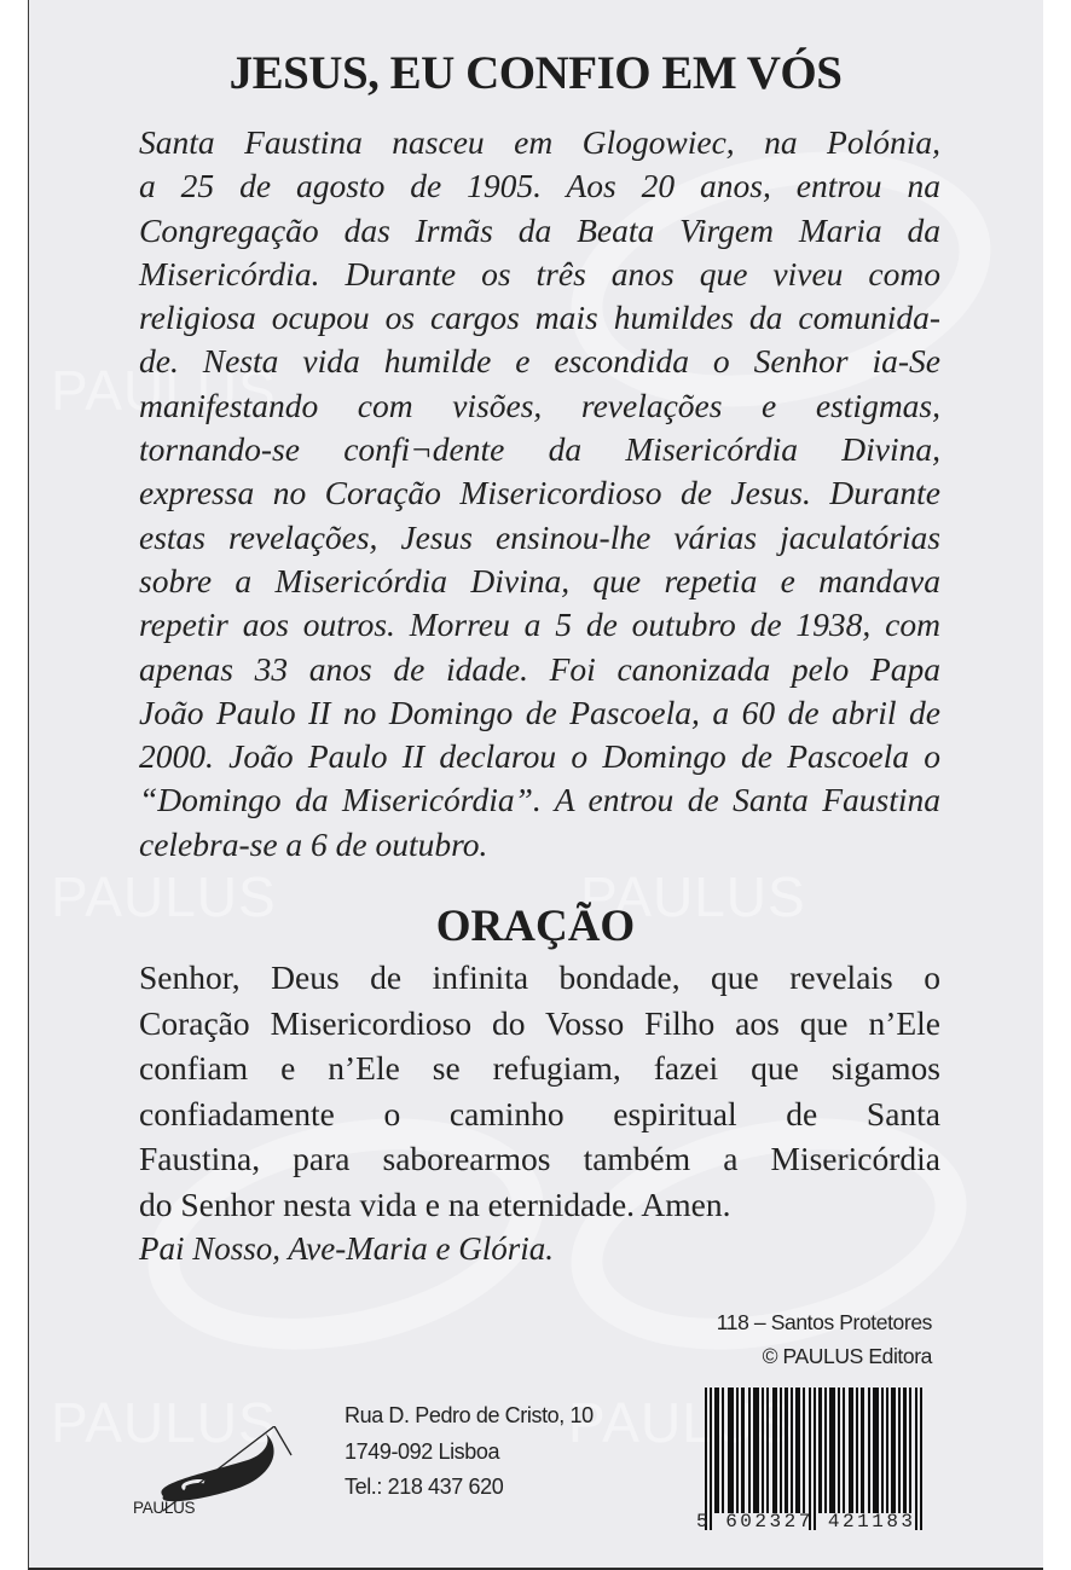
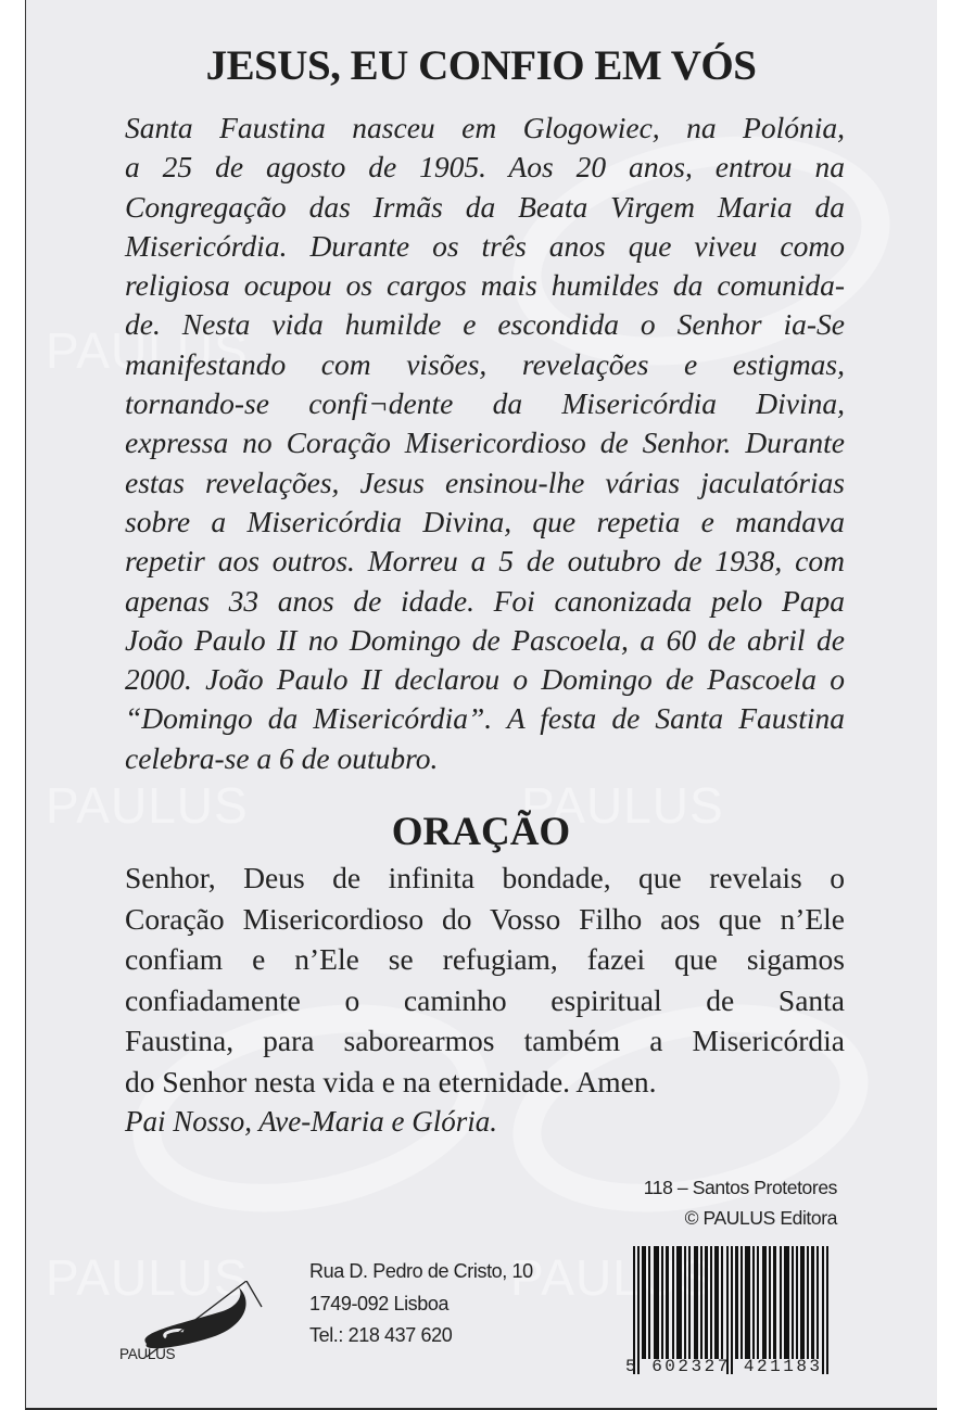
  PAULUS
  PAULUS
  PAULUS
  PAULU
  JESUS, EU CONFIO EM VÓS
  Santa Faustina nasceu em Glogowiec, na Polónia,
  a 25 de agosto de 1905. Aos 20 anos, entrou na
  Congregação das Irmãs da Beata Virgem Maria da
  Misericórdia. Durante os três anos que viveu como
  religiosa ocupou os cargos mais humildes da comunida-
  de. Nesta vida humilde e escondida o Senhor ia-Se
  manifestando com visões, revelações e estigmas,
  tornando-se confi¬dente da Misericórdia Divina,
- expressa no Coração Misericordioso de Jesus. Durante
+ expressa no Coração Misericordioso de Senhor. Durante
  estas revelações, Jesus ensinou-lhe várias jaculatórias
  sobre a Misericórdia Divina, que repetia e mandava
  repetir aos outros. Morreu a 5 de outubro de 1938, com
  apenas 33 anos de idade. Foi canonizada pelo Papa
  João Paulo II no Domingo de Pascoela, a 60 de abril de
  2000. João Paulo II declarou o Domingo de Pascoela o
- “Domingo da Misericórdia”. A entrou de Santa Faustina
+ “Domingo da Misericórdia”. A festa de Santa Faustina
  celebra-se a 6 de outubro.
  ORAÇÃO
  Senhor, Deus de infinita bondade, que revelais o
  Coração Misericordioso do Vosso Filho aos que n’Ele
  confiam e n’Ele se refugiam, fazei que sigamos
  confiadamente o caminho espiritual de Santa
  Faustina, para saborearmos também a Misericórdia
  do Senhor nesta vida e na eternidade. Amen.
  Pai Nosso, Ave-Maria e Glória.
  118 – Santos Protetores
  © PAULUS Editora
  PAULUS
  Rua D. Pedro de Cristo, 10
  1749-092 Lisboa
  Tel.: 218 437 620
  5 602327 421183
